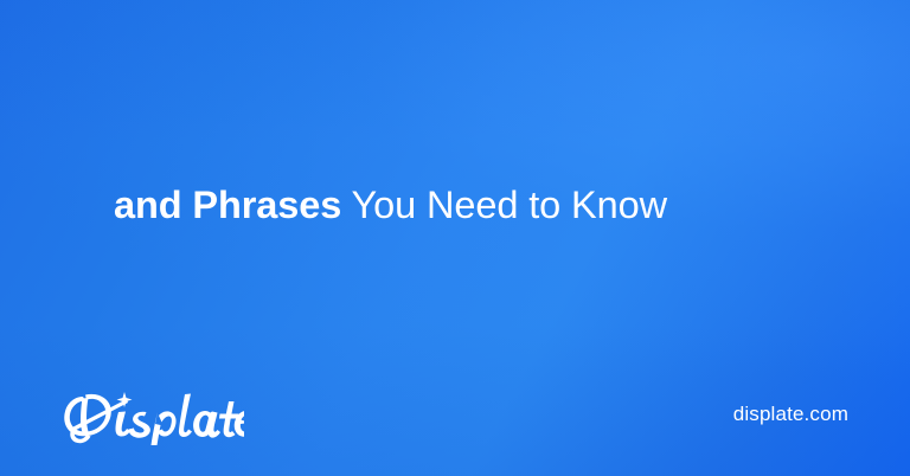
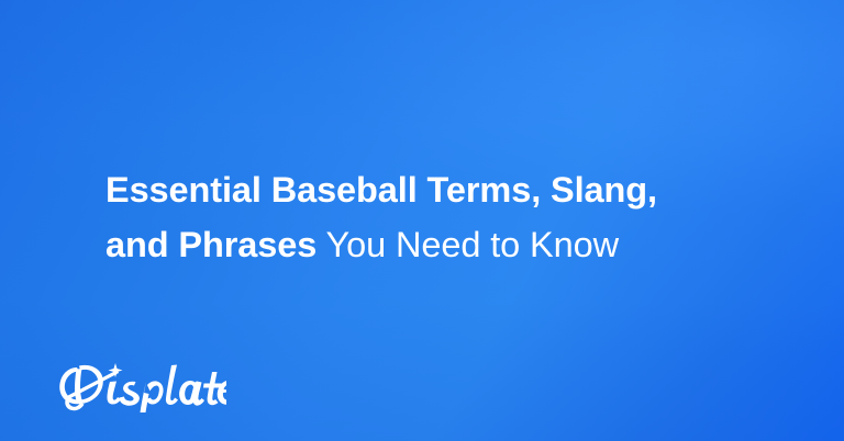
+ Essential Baseball Terms, Slang,
  and Phrases You Need to Know
- displate.com
